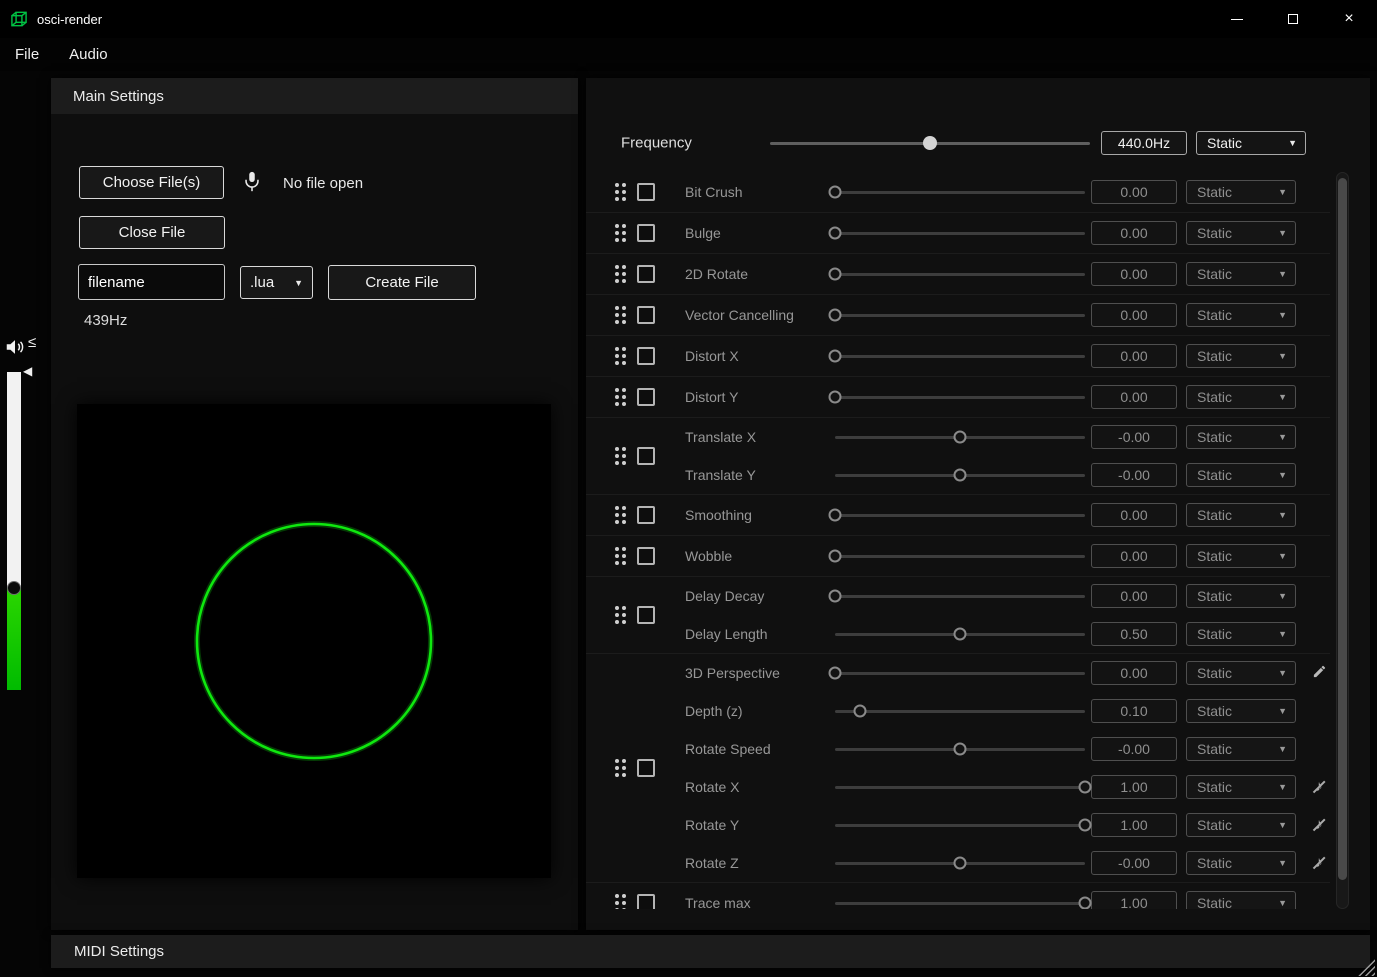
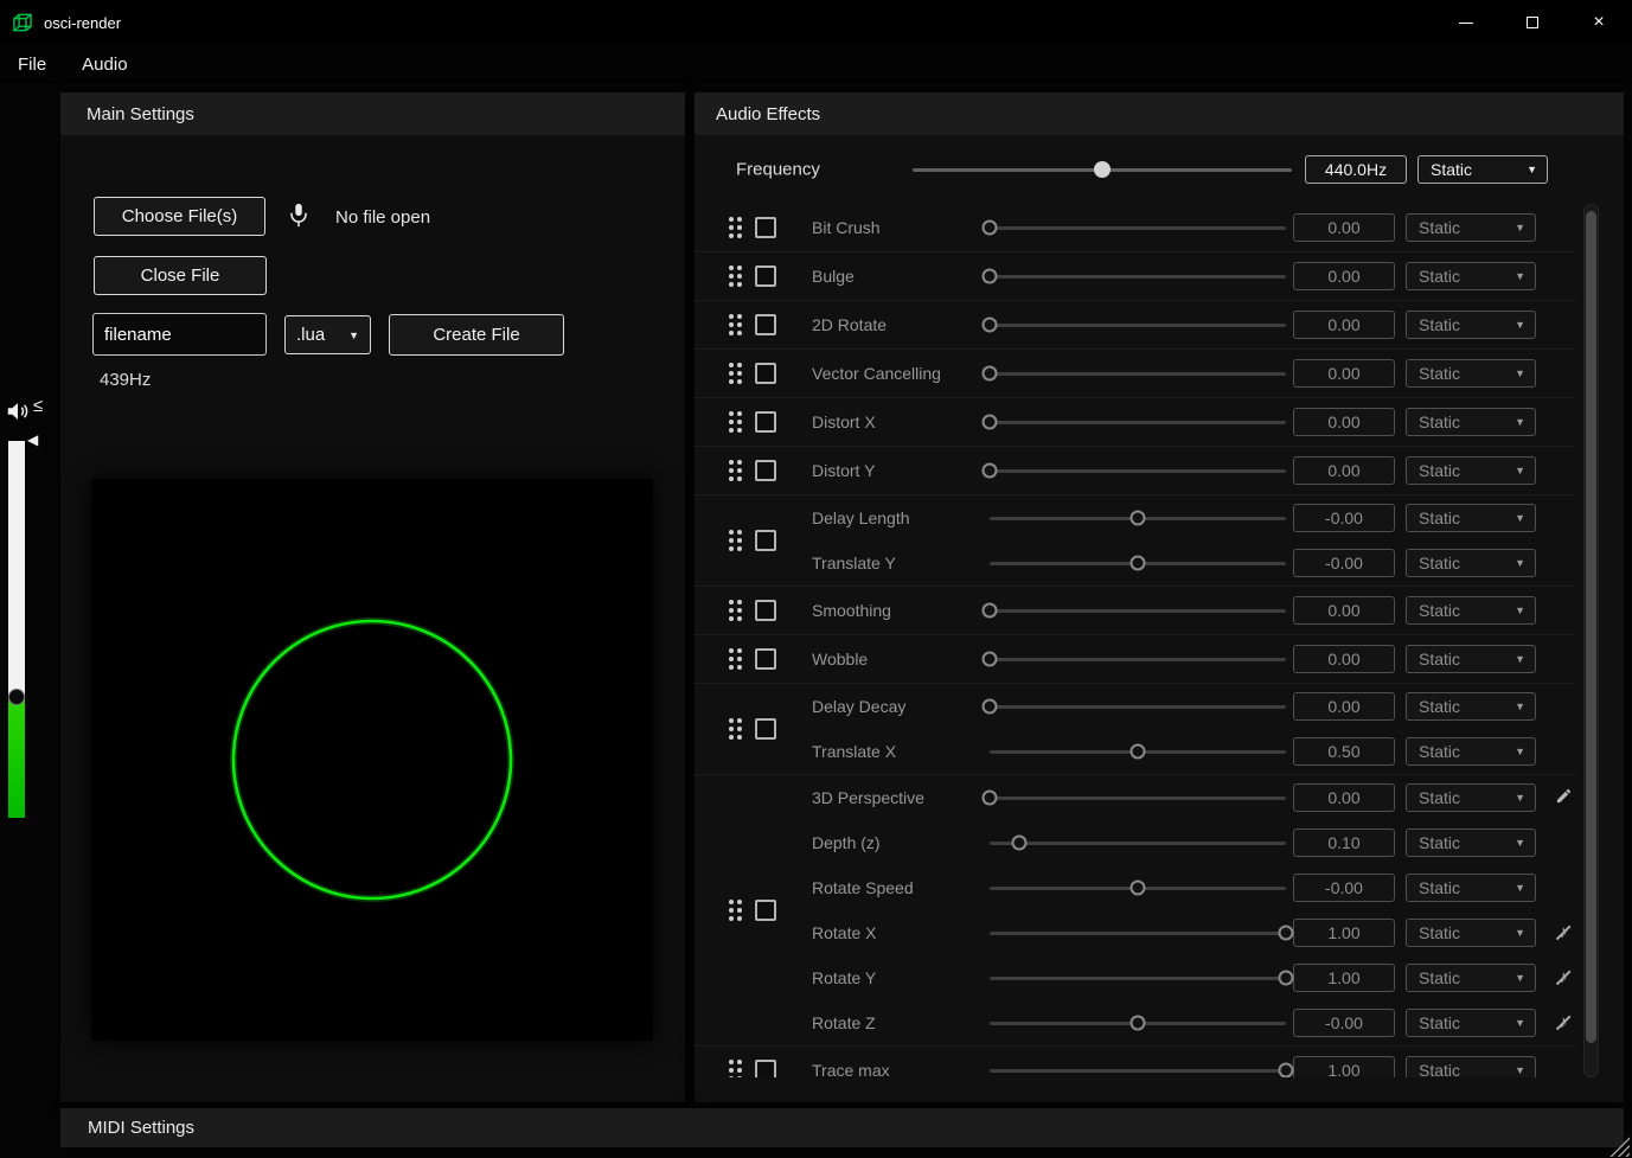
  osci-render
  ×
  File
  Audio
  ≤
  ◀
  Main Settings
  Choose File(s)
  No file open
  Close File
  filename
  .lua
  ▼
  Create File
  439Hz
+ Audio Effects
  Frequency
  440.0Hz
  Static
  ▼
  Bit Crush
  0.00
  Static
  ▼
  Bulge
  0.00
  Static
  ▼
  2D Rotate
  0.00
  Static
  ▼
  Vector Cancelling
  0.00
  Static
  ▼
  Distort X
  0.00
  Static
  ▼
  Distort Y
  0.00
  Static
  ▼
- Translate X
+ Delay Length
  -0.00
  Static
  ▼
  Translate Y
  -0.00
  Static
  ▼
  Smoothing
  0.00
  Static
  ▼
  Wobble
  0.00
  Static
  ▼
  Delay Decay
  0.00
  Static
  ▼
- Delay Length
+ Translate X
  0.50
  Static
  ▼
  3D Perspective
  0.00
  Static
  ▼
  Depth (z)
  0.10
  Static
  ▼
  Rotate Speed
  -0.00
  Static
  ▼
  Rotate X
  1.00
  Static
  ▼
  ♪
  Rotate Y
  1.00
  Static
  ▼
  ♪
  Rotate Z
  -0.00
  Static
  ▼
  ♪
  Trace max
  1.00
  Static
  ▼
  MIDI Settings
